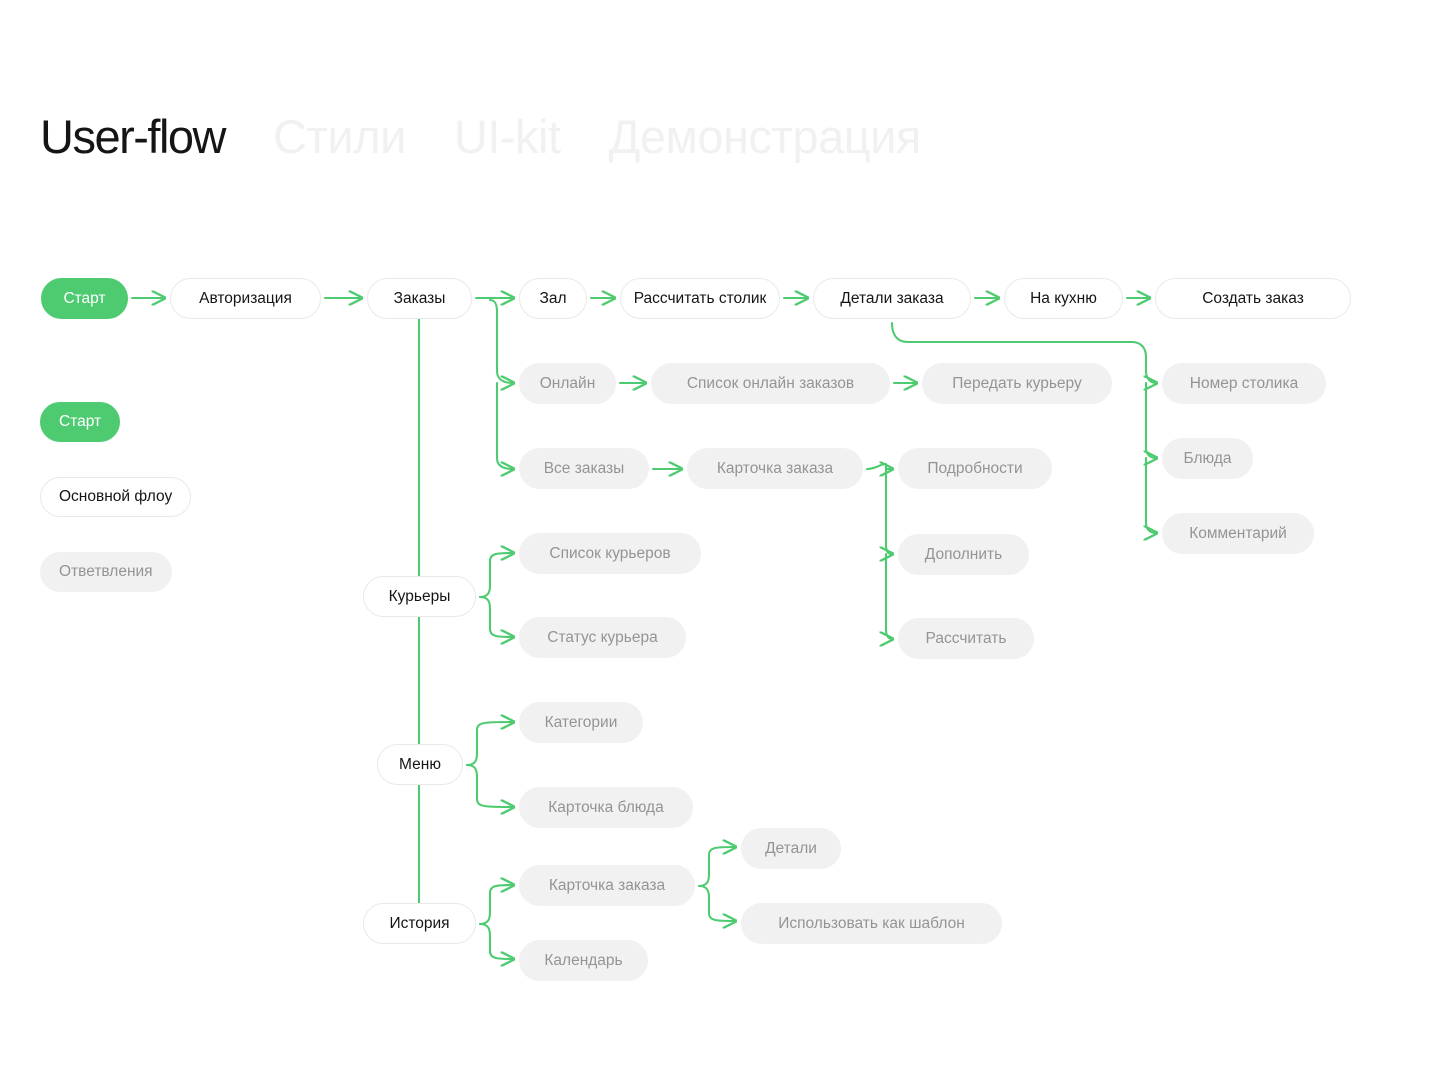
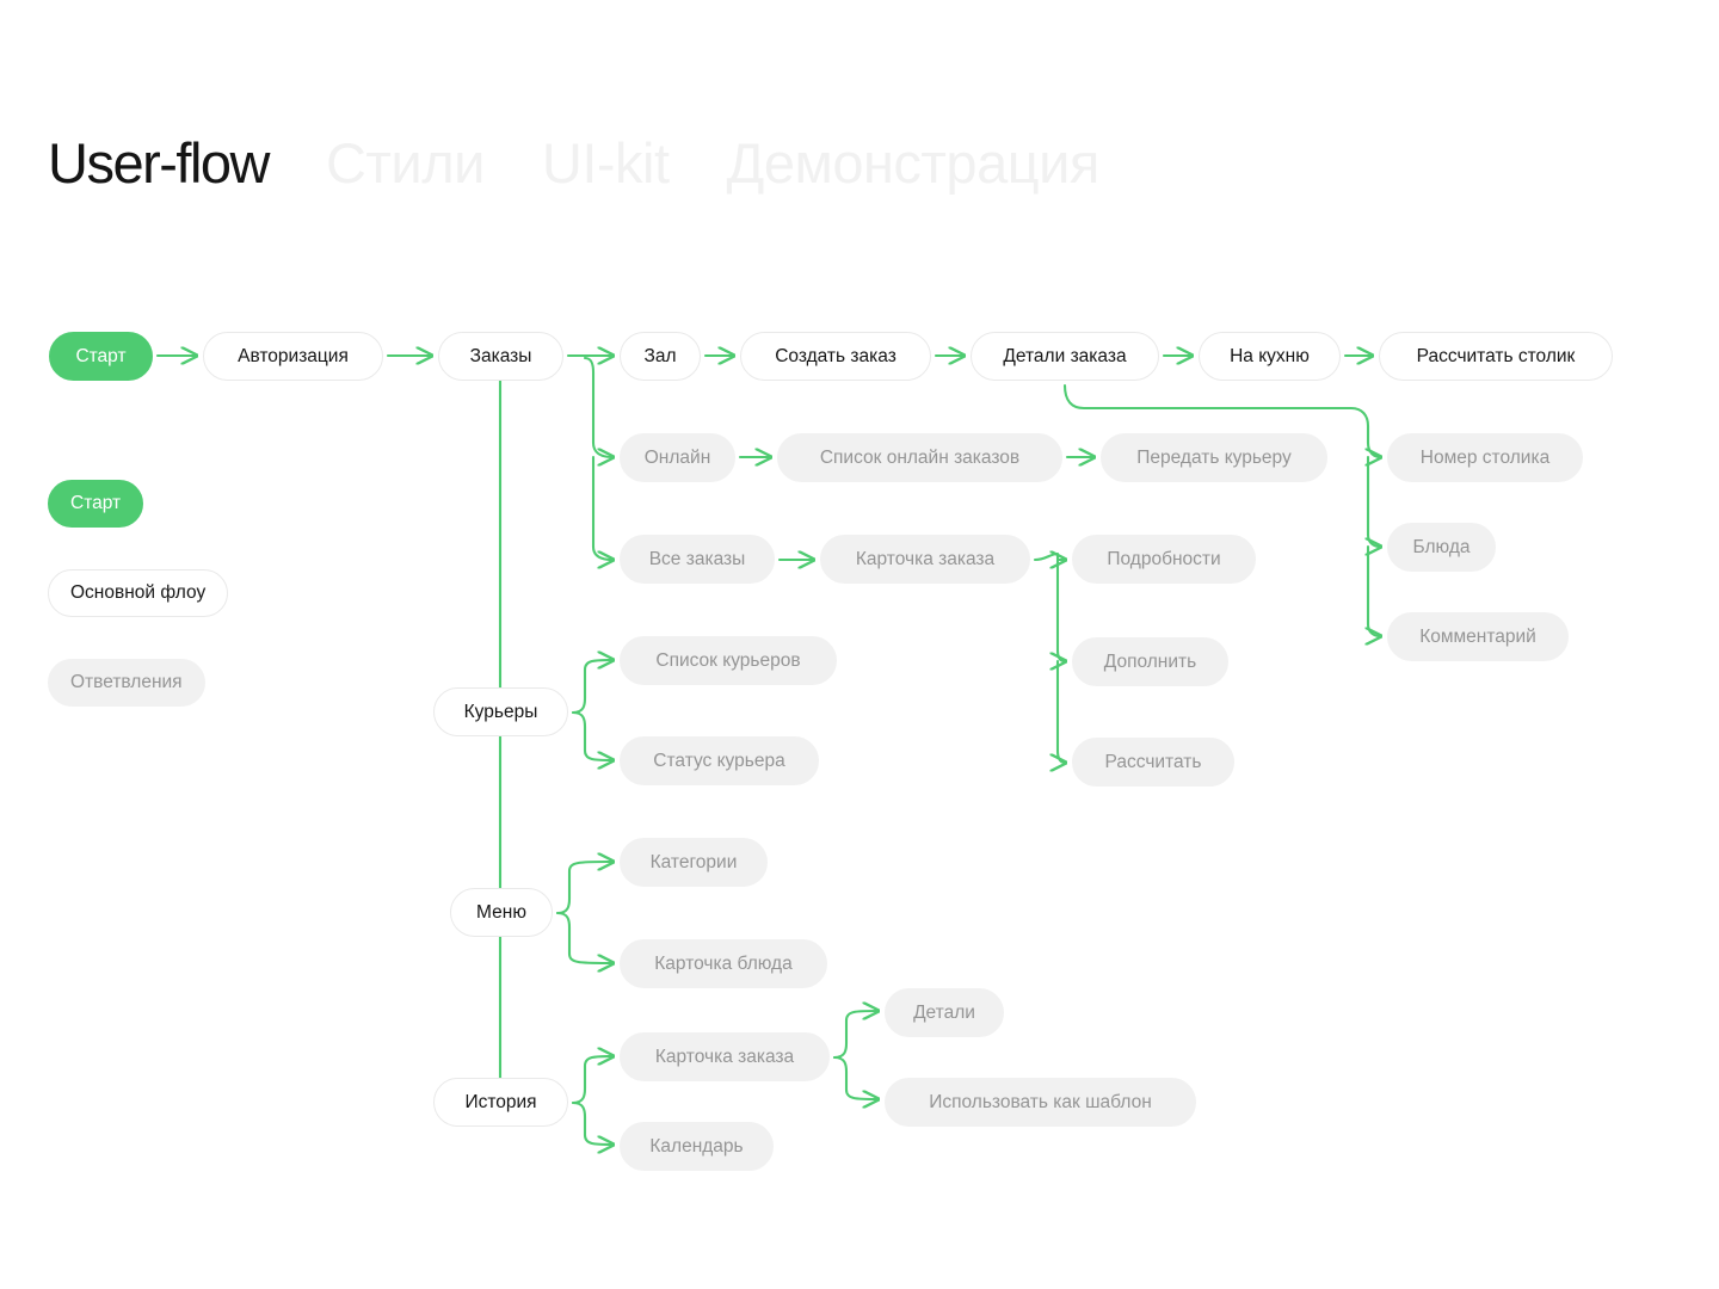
  User-flow
  Старт
  Основной флоу
  Ответвления
  Старт
  Авторизация
  Заказы
  Зал
- Рассчитать столик
+ Создать заказ
  Детали заказа
  На кухню
- Создать заказ
+ Рассчитать столик
  Онлайн
  Список онлайн заказов
  Передать курьеру
  Номер столика
  Блюда
  Комментарий
  Все заказы
  Карточка заказа
  Подробности
  Дополнить
  Рассчитать
  Курьеры
  Список курьеров
  Статус курьера
  Меню
  Категории
  Карточка блюда
  История
  Карточка заказа
  Календарь
  Детали
  Использовать как шаблон
